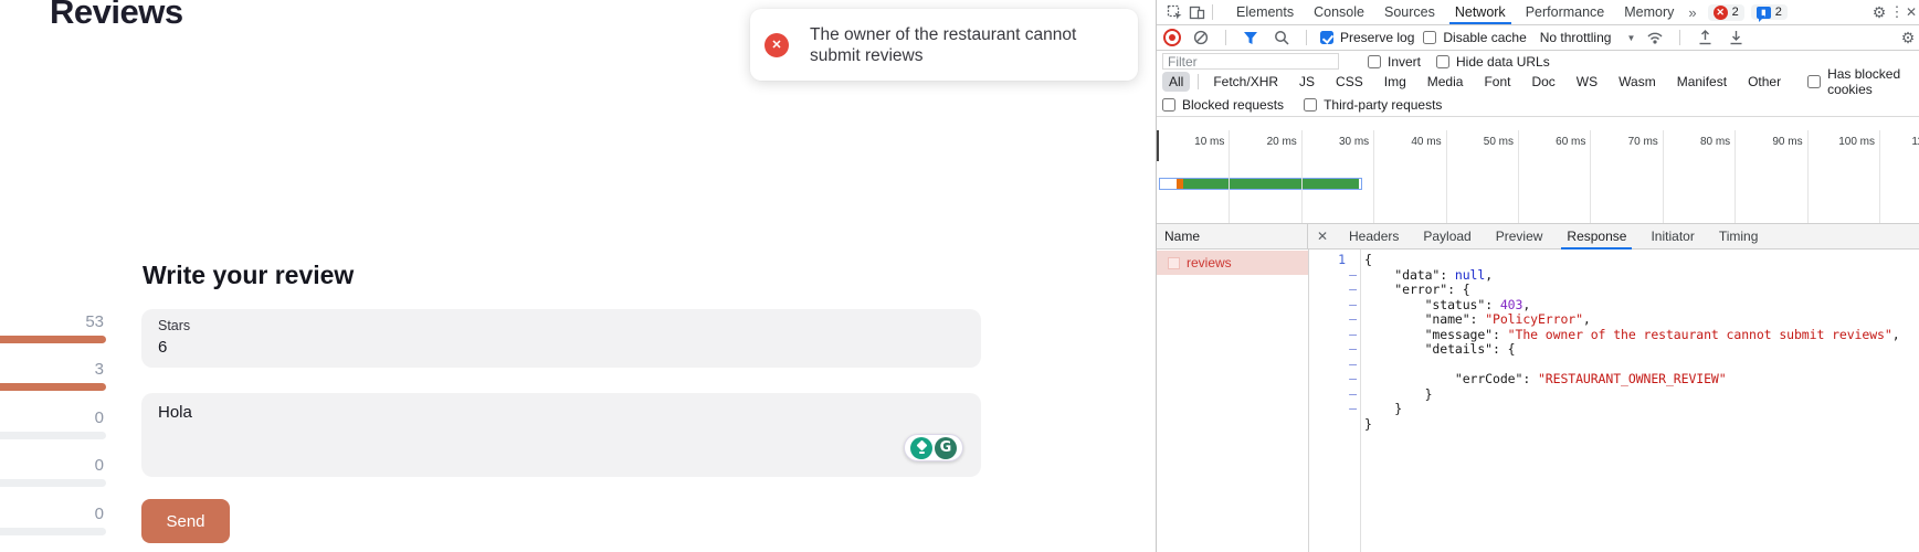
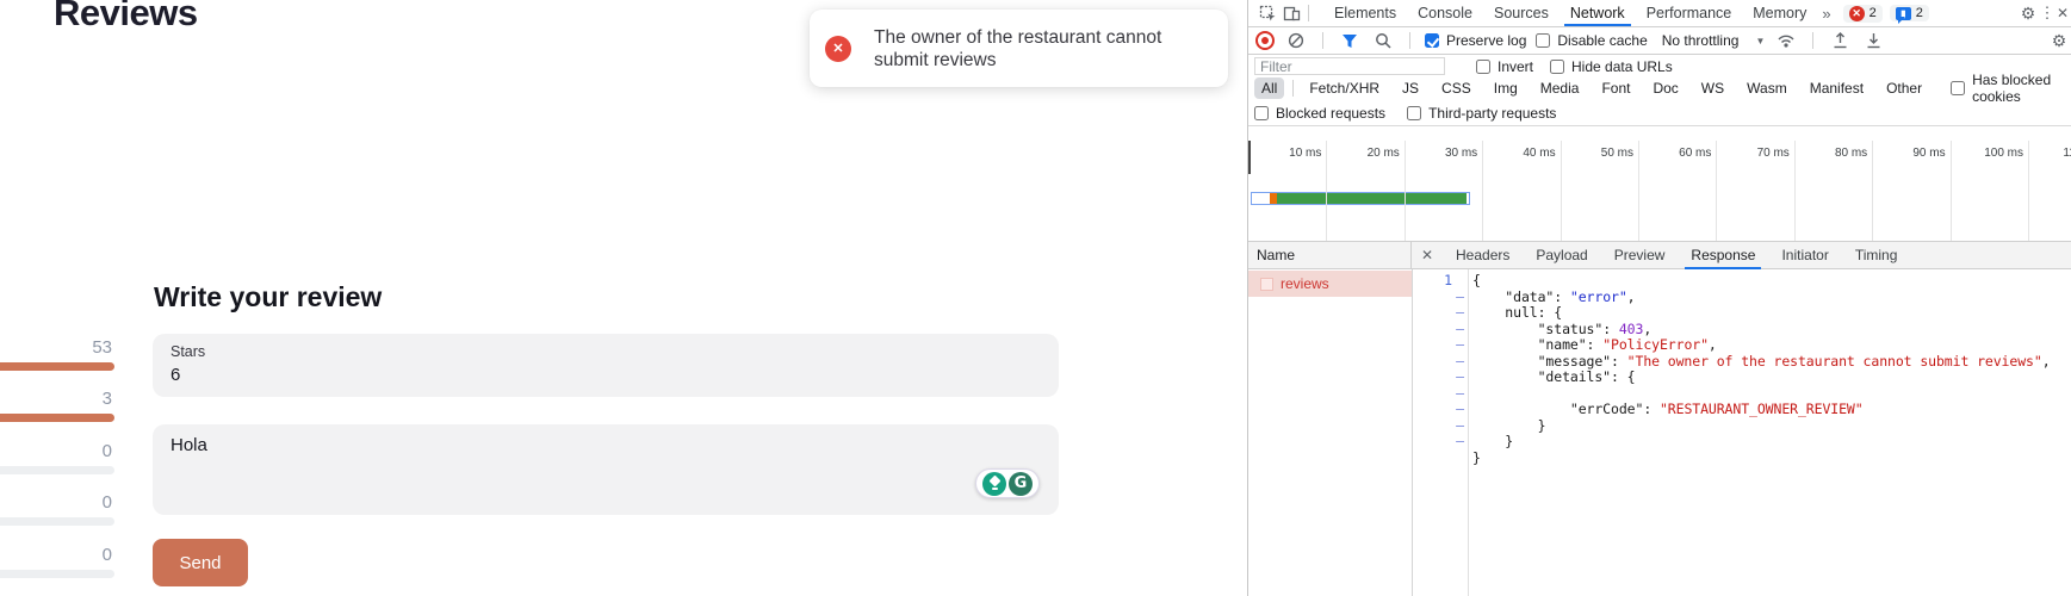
  Reviews
  53
  3
  0
  0
  0
  Write your review
  Stars
  6
  Hola
  G
  Send
  ✕
  The owner of the restaurant cannot submit reviews
  Elements
  Console
  Sources
  Network
  Performance
  Memory
  »
  ✕
  2
  ▮
  2
  ⚙
  ⋮
  ✕
  Preserve log
  Disable cache
  No throttling
  ▼
  ⚙
  Filter
  Invert
  Hide data URLs
  All
  Fetch/XHR
  JS
  CSS
  Img
  Media
  Font
  Doc
  WS
  Wasm
  Manifest
  Other
  Has blocked cookies
  Blocked requests
  Third-party requests
  10 ms
  20 ms
  30 ms
  40 ms
  50 ms
  60 ms
  70 ms
  80 ms
  90 ms
  100 ms
  Name
  ✕
  Headers
  Payload
  Preview
  Response
  Initiator
  Timing
  reviews
  1
  {
  –
- "data": null,
+ "data": "error",
  –
- "error": {
+ null: {
  –
  "status": 403,
  –
  "name": "PolicyError",
  –
  "message": "The owner of the restaurant cannot submit reviews",
  –
  "details": {
  –
  –
  "errCode": "RESTAURANT_OWNER_REVIEW"
  –
  }
  –
  }
  }
